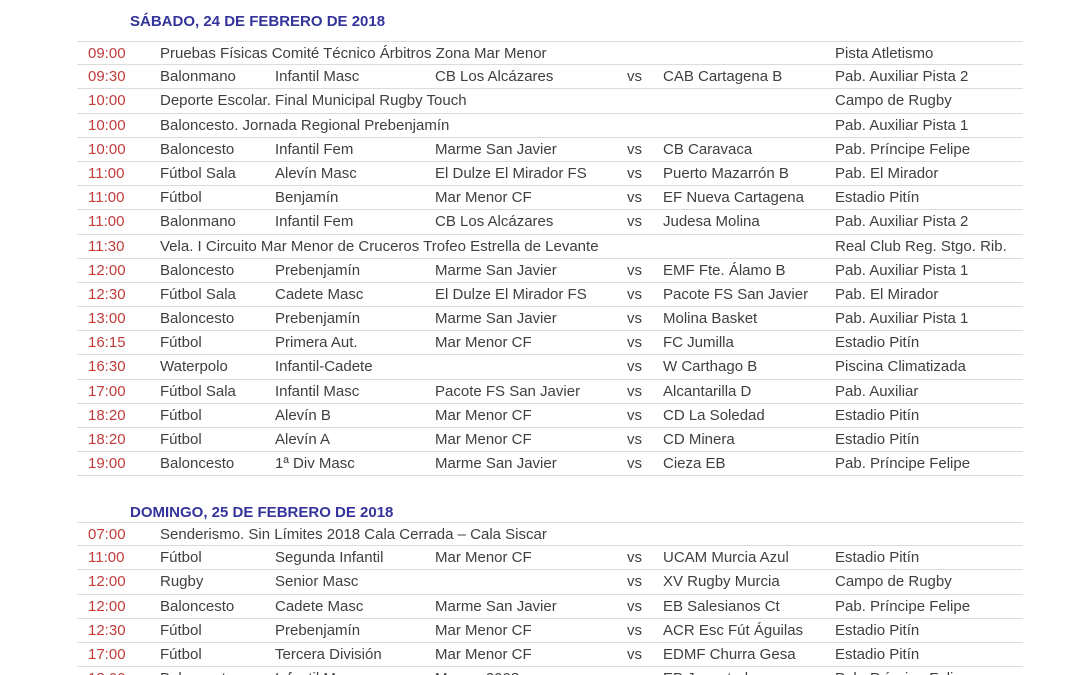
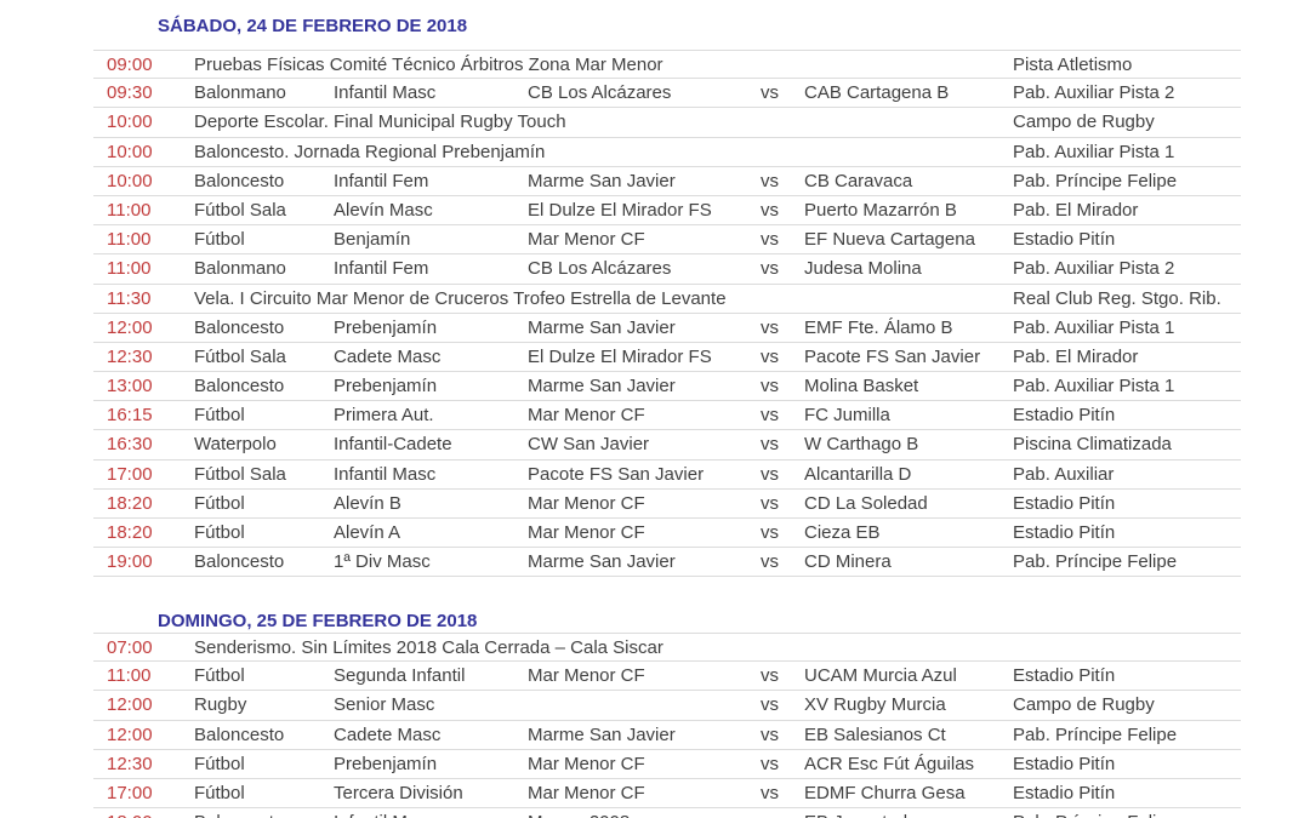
  SÁBADO, 24 DE FEBRERO DE 2018
  09:00
  Pruebas Físicas Comité Técnico Árbitros Zona Mar Menor
  Pista Atletismo
  09:30
  Balonmano
  Infantil Masc
  CB Los Alcázares
  vs
  CAB Cartagena B
  Pab. Auxiliar Pista 2
  10:00
  Deporte Escolar. Final Municipal Rugby Touch
  Campo de Rugby
  10:00
  Baloncesto. Jornada Regional Prebenjamín
  Pab. Auxiliar Pista 1
  10:00
  Baloncesto
  Infantil Fem
  Marme San Javier
  vs
  CB Caravaca
  Pab. Príncipe Felipe
  11:00
  Fútbol Sala
  Alevín Masc
  El Dulze El Mirador FS
  vs
  Puerto Mazarrón B
  Pab. El Mirador
  11:00
  Fútbol
  Benjamín
  Mar Menor CF
  vs
  EF Nueva Cartagena
  Estadio Pitín
  11:00
  Balonmano
  Infantil Fem
  CB Los Alcázares
  vs
  Judesa Molina
  Pab. Auxiliar Pista 2
  11:30
  Vela. I Circuito Mar Menor de Cruceros Trofeo Estrella de Levante
  Real Club Reg. Stgo. Rib.
  12:00
  Baloncesto
  Prebenjamín
  Marme San Javier
  vs
  EMF Fte. Álamo B
  Pab. Auxiliar Pista 1
  12:30
  Fútbol Sala
  Cadete Masc
  El Dulze El Mirador FS
  vs
  Pacote FS San Javier
  Pab. El Mirador
  13:00
  Baloncesto
  Prebenjamín
  Marme San Javier
  vs
  Molina Basket
  Pab. Auxiliar Pista 1
  16:15
  Fútbol
  Primera Aut.
  Mar Menor CF
  vs
  FC Jumilla
  Estadio Pitín
  16:30
  Waterpolo
  Infantil-Cadete
+ CW San Javier
  vs
  W Carthago B
  Piscina Climatizada
  17:00
  Fútbol Sala
  Infantil Masc
  Pacote FS San Javier
  vs
  Alcantarilla D
  Pab. Auxiliar
  18:20
  Fútbol
  Alevín B
  Mar Menor CF
  vs
  CD La Soledad
  Estadio Pitín
  18:20
  Fútbol
  Alevín A
  Mar Menor CF
  vs
- CD Minera
+ Cieza EB
  Estadio Pitín
  19:00
  Baloncesto
  1ª Div Masc
  Marme San Javier
  vs
- Cieza EB
+ CD Minera
  Pab. Príncipe Felipe
  DOMINGO, 25 DE FEBRERO DE 2018
  07:00
  Senderismo. Sin Límites 2018 Cala Cerrada – Cala Siscar
  11:00
  Fútbol
  Segunda Infantil
  Mar Menor CF
  vs
  UCAM Murcia Azul
  Estadio Pitín
  12:00
  Rugby
  Senior Masc
  vs
  XV Rugby Murcia
  Campo de Rugby
  12:00
  Baloncesto
  Cadete Masc
  Marme San Javier
  vs
  EB Salesianos Ct
  Pab. Príncipe Felipe
  12:30
  Fútbol
  Prebenjamín
  Mar Menor CF
  vs
  ACR Esc Fút Águilas
  Estadio Pitín
  17:00
  Fútbol
  Tercera División
  Mar Menor CF
  vs
  EDMF Churra Gesa
  Estadio Pitín
